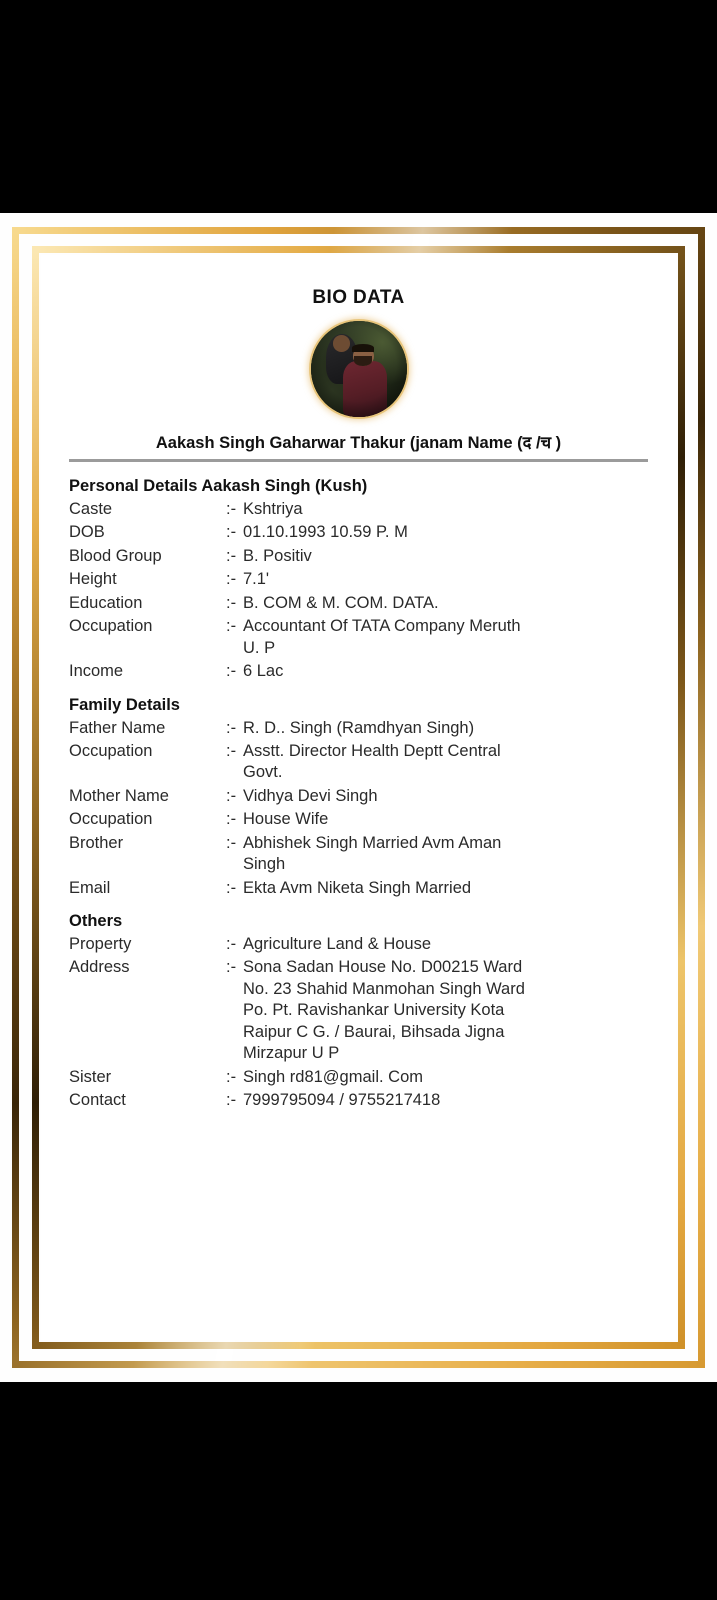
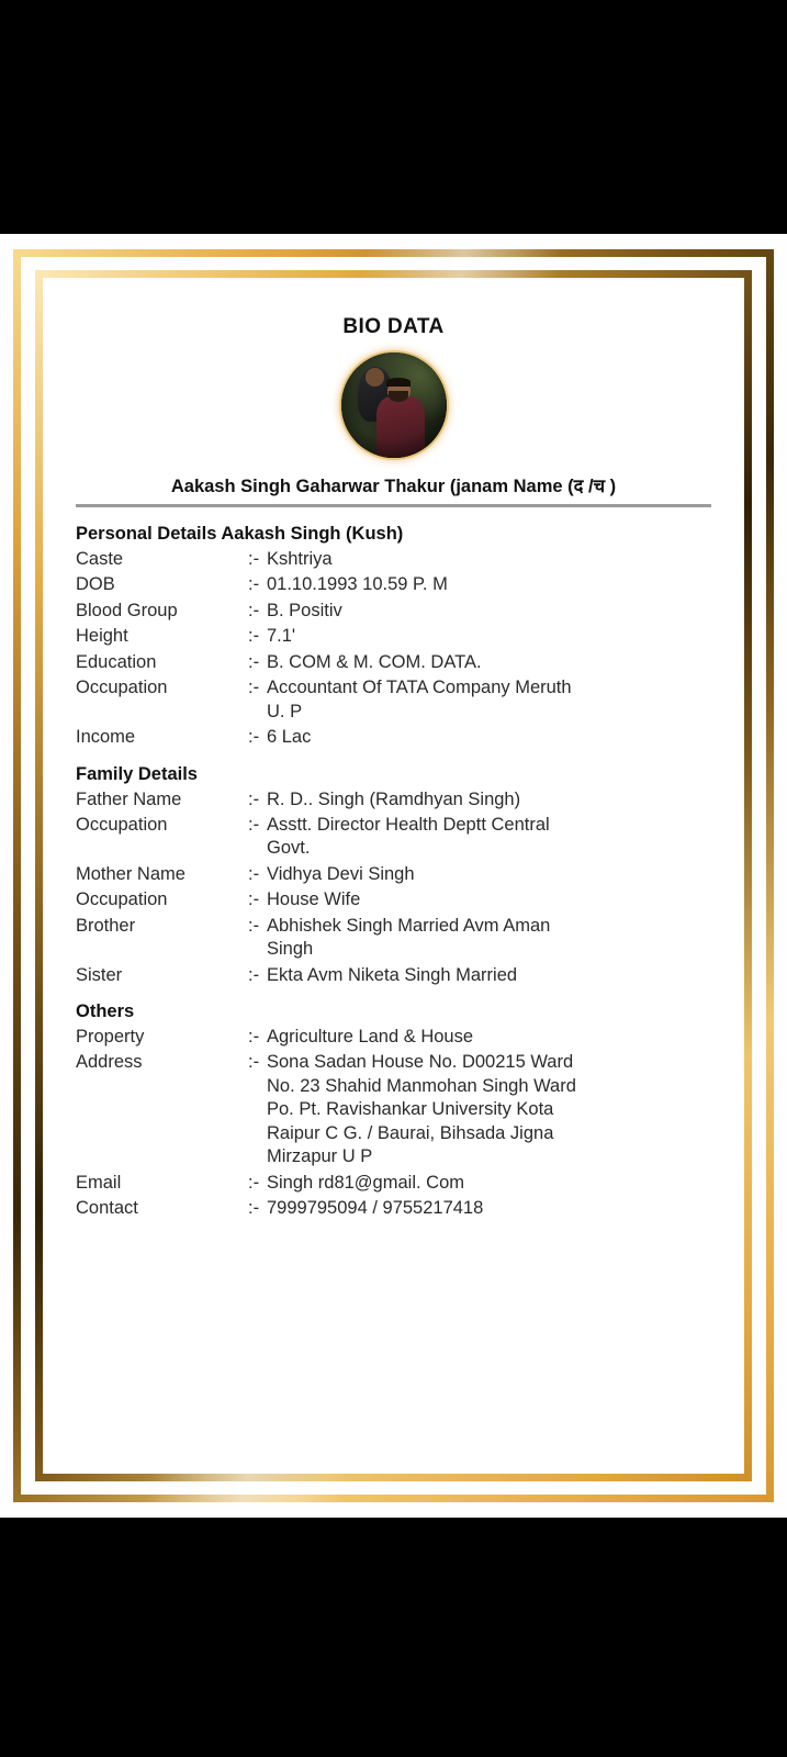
  BIO DATA
  Aakash Singh Gaharwar Thakur (janam Name (द /च )
  Personal Details Aakash Singh (Kush)
  Caste
  :-
  Kshtriya
  DOB
  :-
  01.10.1993 10.59 P. M
  Blood Group
  :-
  B. Positiv
  Height
  :-
  7.1'
  Education
  :-
  B. COM & M. COM. DATA.
  Occupation
  :-
  Accountant Of TATA Company Meruth
  U. P
  Income
  :-
  6 Lac
  Family Details
  Father Name
  :-
  R. D.. Singh (Ramdhyan Singh)
  Occupation
  :-
  Asstt. Director Health Deptt Central
  Govt.
  Mother Name
  :-
  Vidhya Devi Singh
  Occupation
  :-
  House Wife
  Brother
  :-
  Abhishek Singh Married Avm Aman
  Singh
- Email
+ Sister
  :-
  Ekta Avm Niketa Singh Married
  Others
  Property
  :-
  Agriculture Land & House
  Address
  :-
  Sona Sadan House No. D00215 Ward
  No. 23 Shahid Manmohan Singh Ward
  Po. Pt. Ravishankar University Kota
  Raipur C G. / Baurai, Bihsada Jigna
  Mirzapur U P
- Sister
+ Email
  :-
  Singh rd81@gmail. Com
  Contact
  :-
  7999795094 / 9755217418
